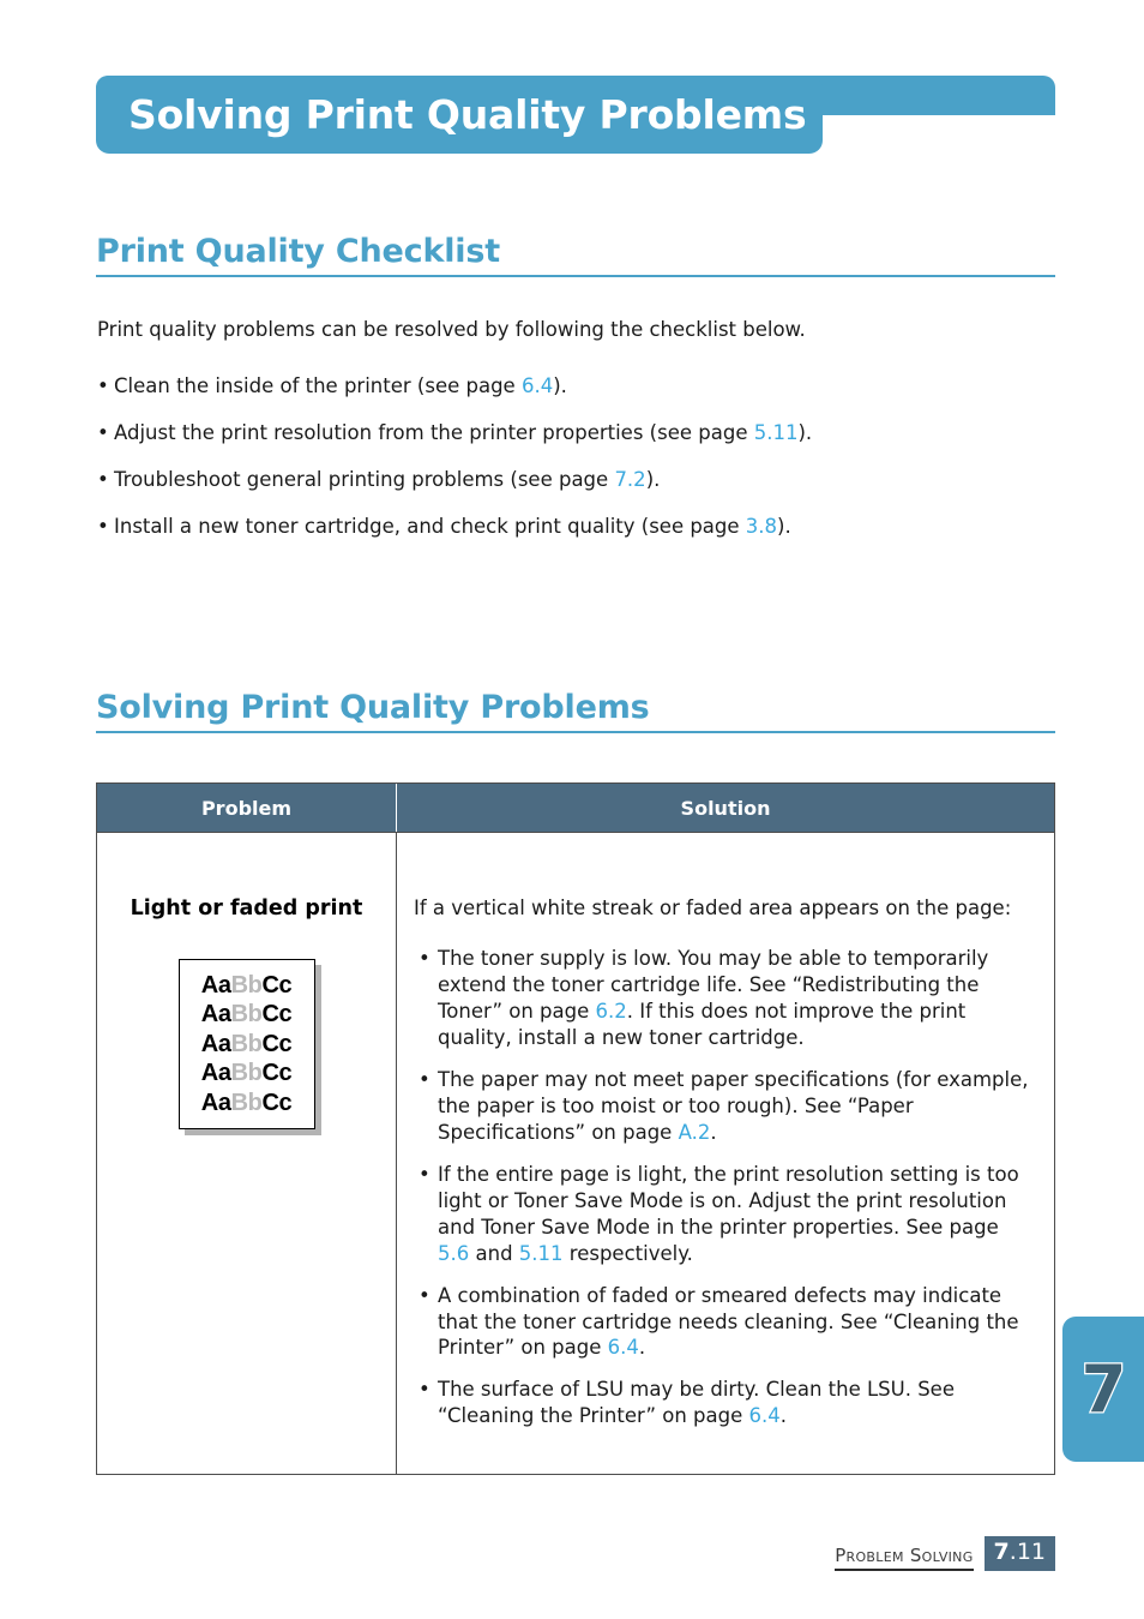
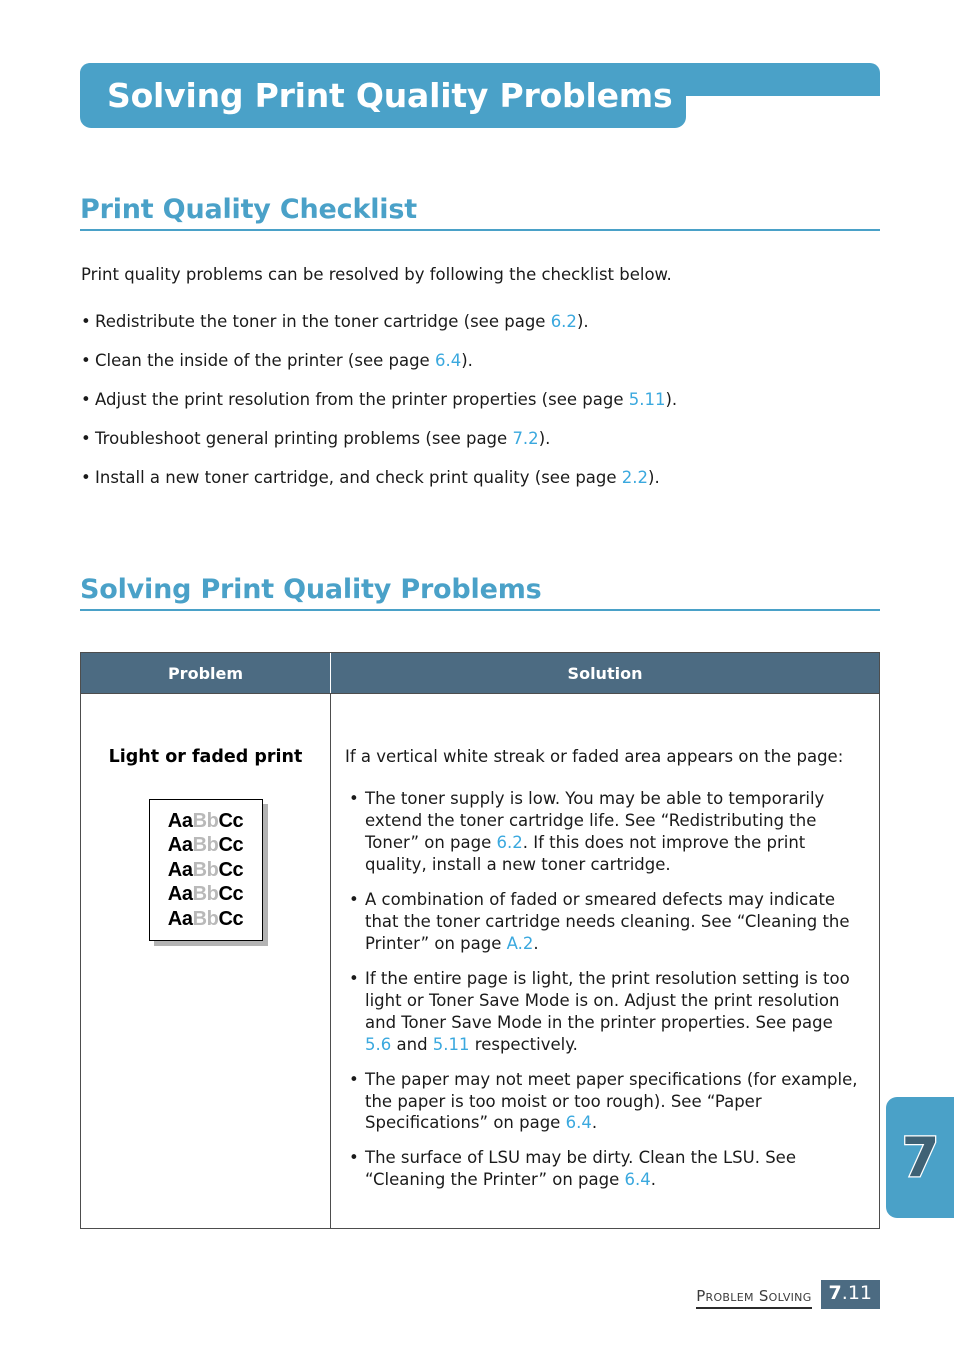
  Solving Print Quality Problems
  Print Quality Checklist
  Print quality problems can be resolved by following the checklist below.
+ • Redistribute the toner in the toner cartridge (see page 6.2).
  • Clean the inside of the printer (see page 6.4).
  • Adjust the print resolution from the printer properties (see page 5.11).
  • Troubleshoot general printing problems (see page 7.2).
- • Install a new toner cartridge, and check print quality (see page 3.8).
+ • Install a new toner cartridge, and check print quality (see page 2.2).
  Solving Print Quality Problems
  Problem
  Solution
  Light or faded print
  AaBbCc
  AaBbCc
  AaBbCc
  AaBbCc
  AaBbCc
  If a vertical white streak or faded area appears on the page:
  •
  The toner supply is low. You may be able to temporarily extend the toner cartridge life. See “Redistributing the Toner” on page 6.2. If this does not improve the print quality, install a new toner cartridge.
  •
- The paper may not meet paper specifications (for example, the paper is too moist or too rough). See “Paper Specifications” on page A.2.
+ A combination of faded or smeared defects may indicate that the toner cartridge needs cleaning. See “Cleaning the Printer” on page A.2.
  •
  If the entire page is light, the print resolution setting is too light or Toner Save Mode is on. Adjust the print resolution and Toner Save Mode in the printer properties. See page 5.6 and 5.11 respectively.
  •
- A combination of faded or smeared defects may indicate that the toner cartridge needs cleaning. See “Cleaning the Printer” on page 6.4.
+ The paper may not meet paper specifications (for example, the paper is too moist or too rough). See “Paper Specifications” on page 6.4.
  •
  The surface of LSU may be dirty. Clean the LSU. See “Cleaning the Printer” on page 6.4.
  7
  Problem Solving
  7.11
